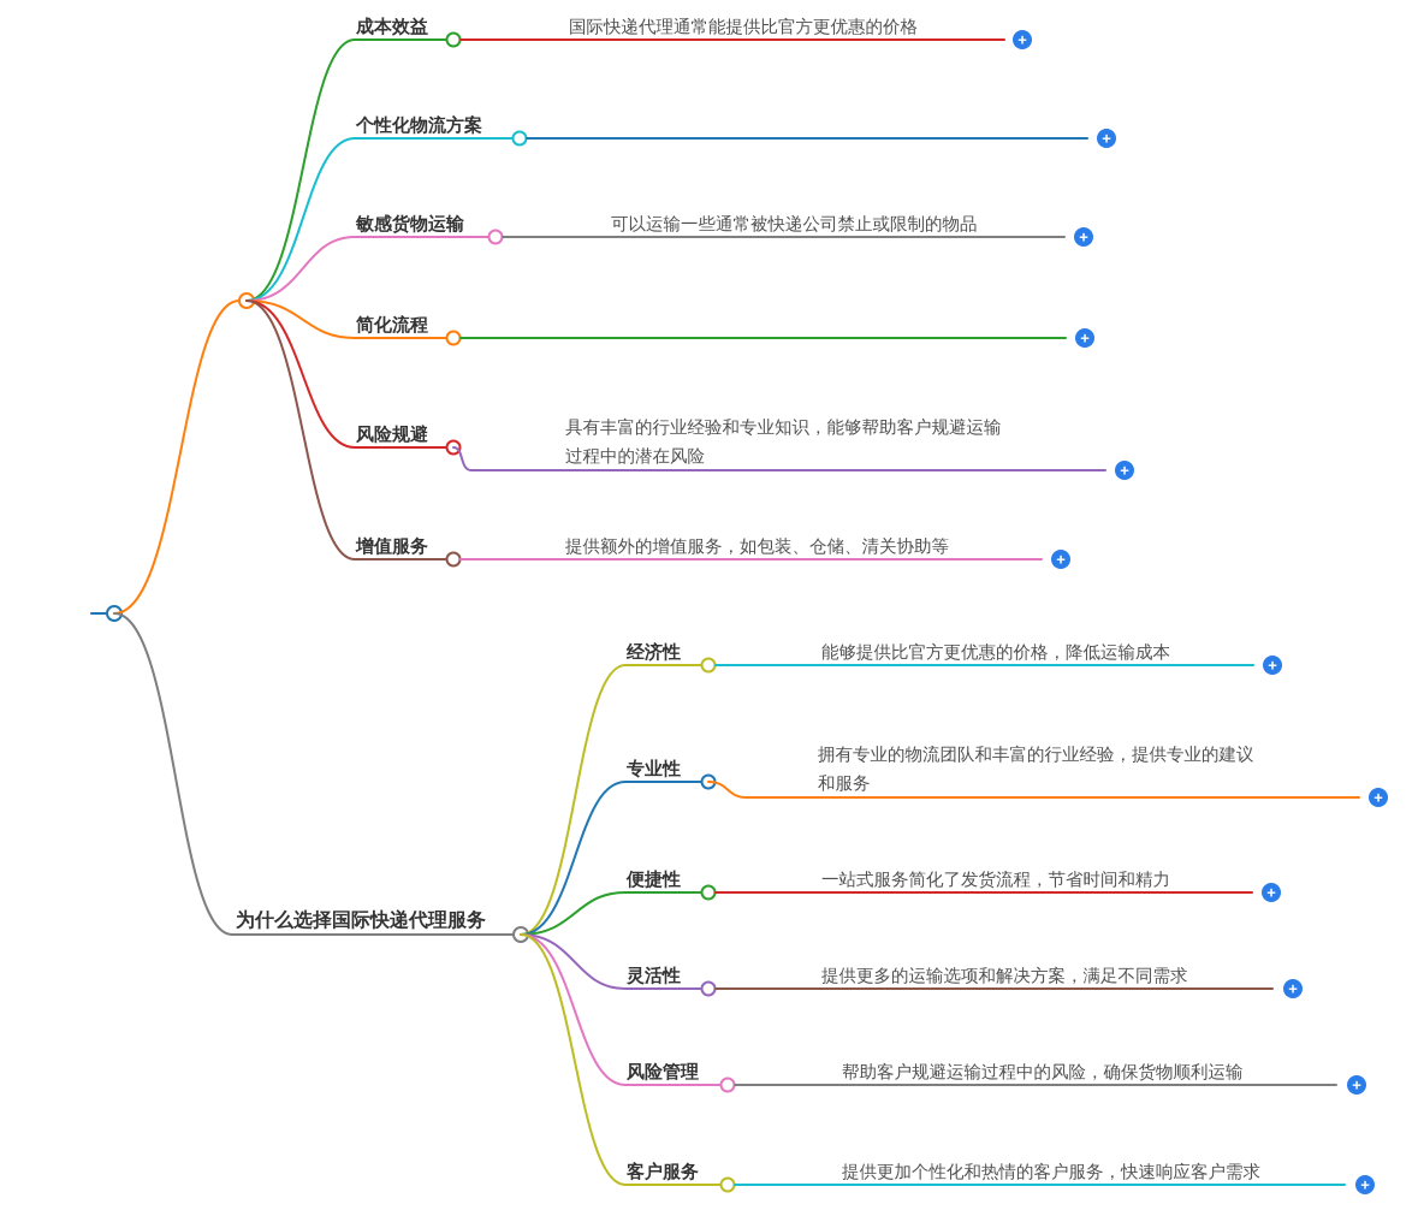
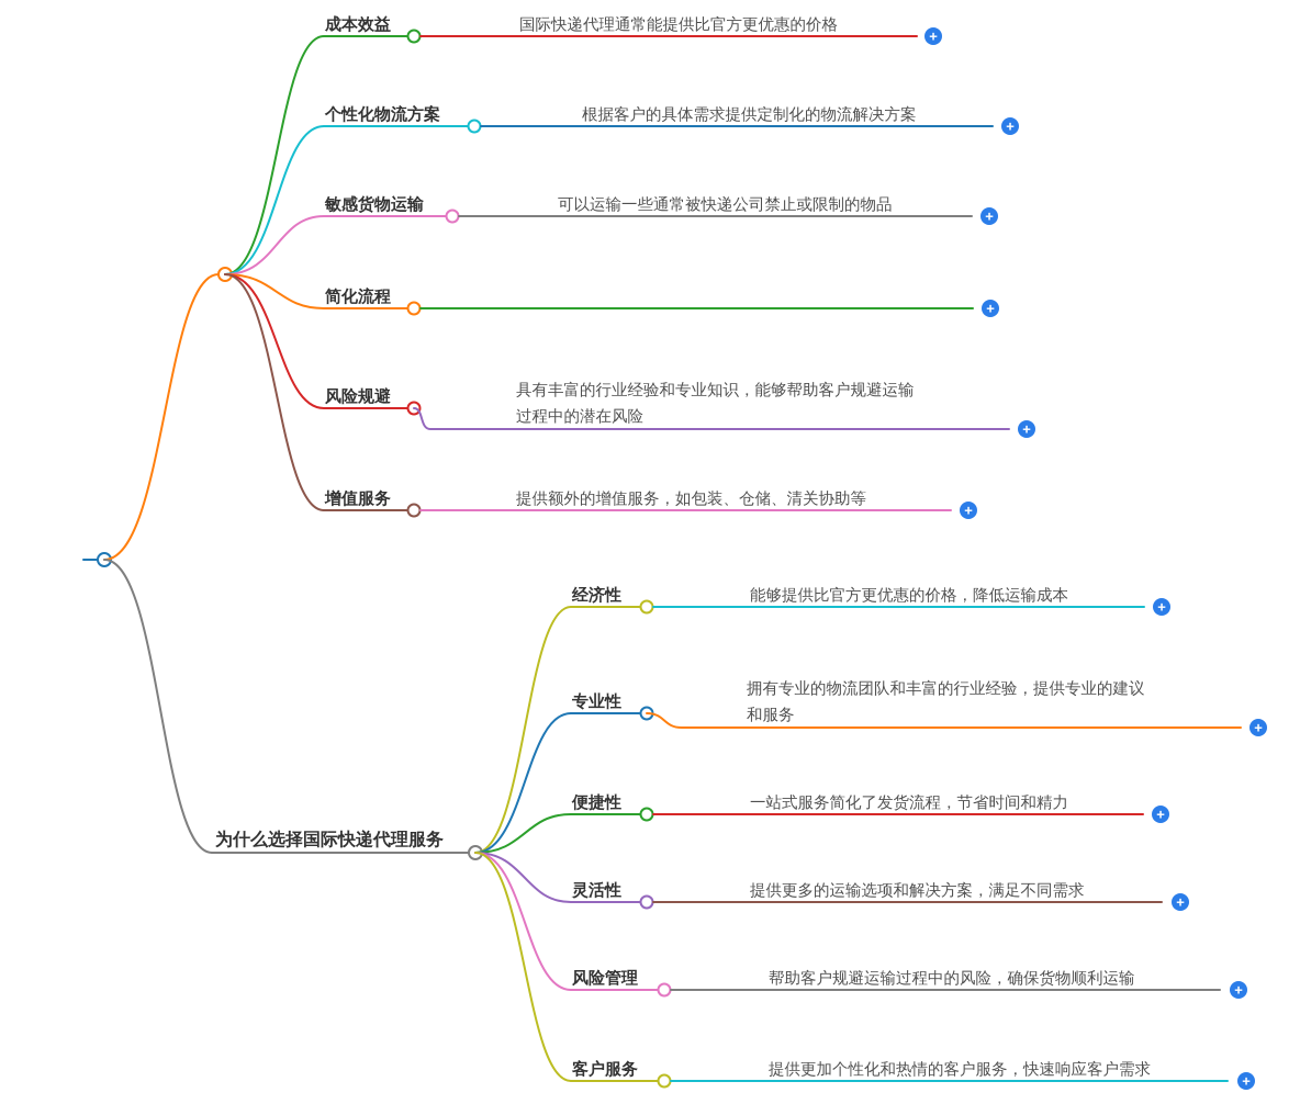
  成本效益
  国际快递代理通常能提供比官方更优惠的价格
  +
  个性化物流方案
+ 根据客户的具体需求提供定制化的物流解决方案
  +
  敏感货物运输
  可以运输一些通常被快递公司禁止或限制的物品
  +
  简化流程
  +
  风险规避
  具有丰富的行业经验和专业知识，能够帮助客户规避运输
  过程中的潜在风险
  +
  增值服务
  提供额外的增值服务，如包装、仓储、清关协助等
  +
  为什么选择国际快递代理服务
  经济性
  能够提供比官方更优惠的价格，降低运输成本
  +
  专业性
  拥有专业的物流团队和丰富的行业经验，提供专业的建议
  和服务
  +
  便捷性
  一站式服务简化了发货流程，节省时间和精力
  +
  灵活性
  提供更多的运输选项和解决方案，满足不同需求
  +
  风险管理
  帮助客户规避运输过程中的风险，确保货物顺利运输
  +
  客户服务
  提供更加个性化和热情的客户服务，快速响应客户需求
  +
